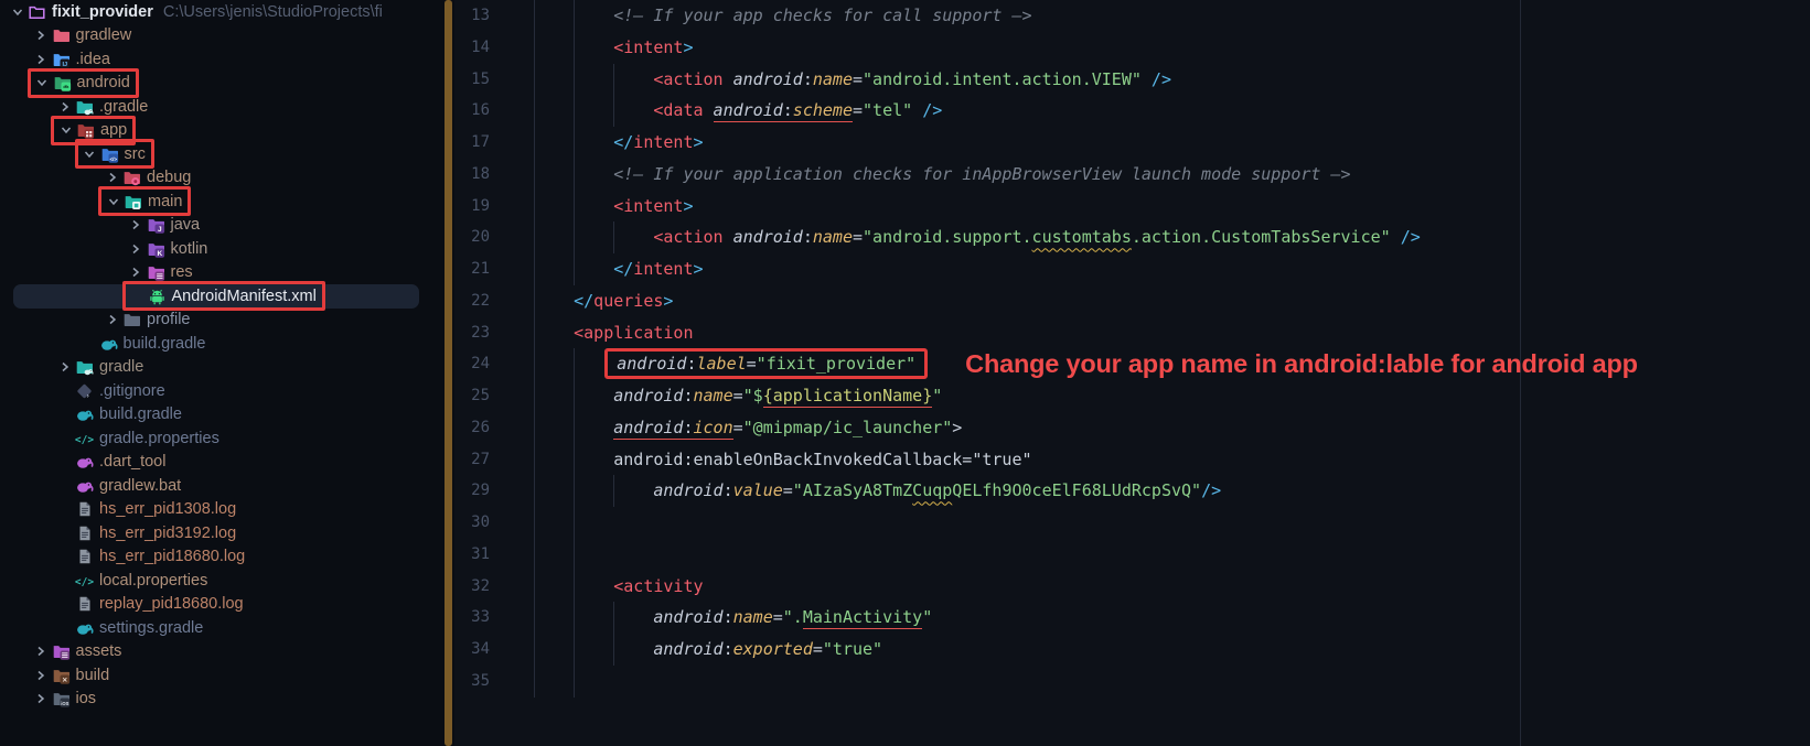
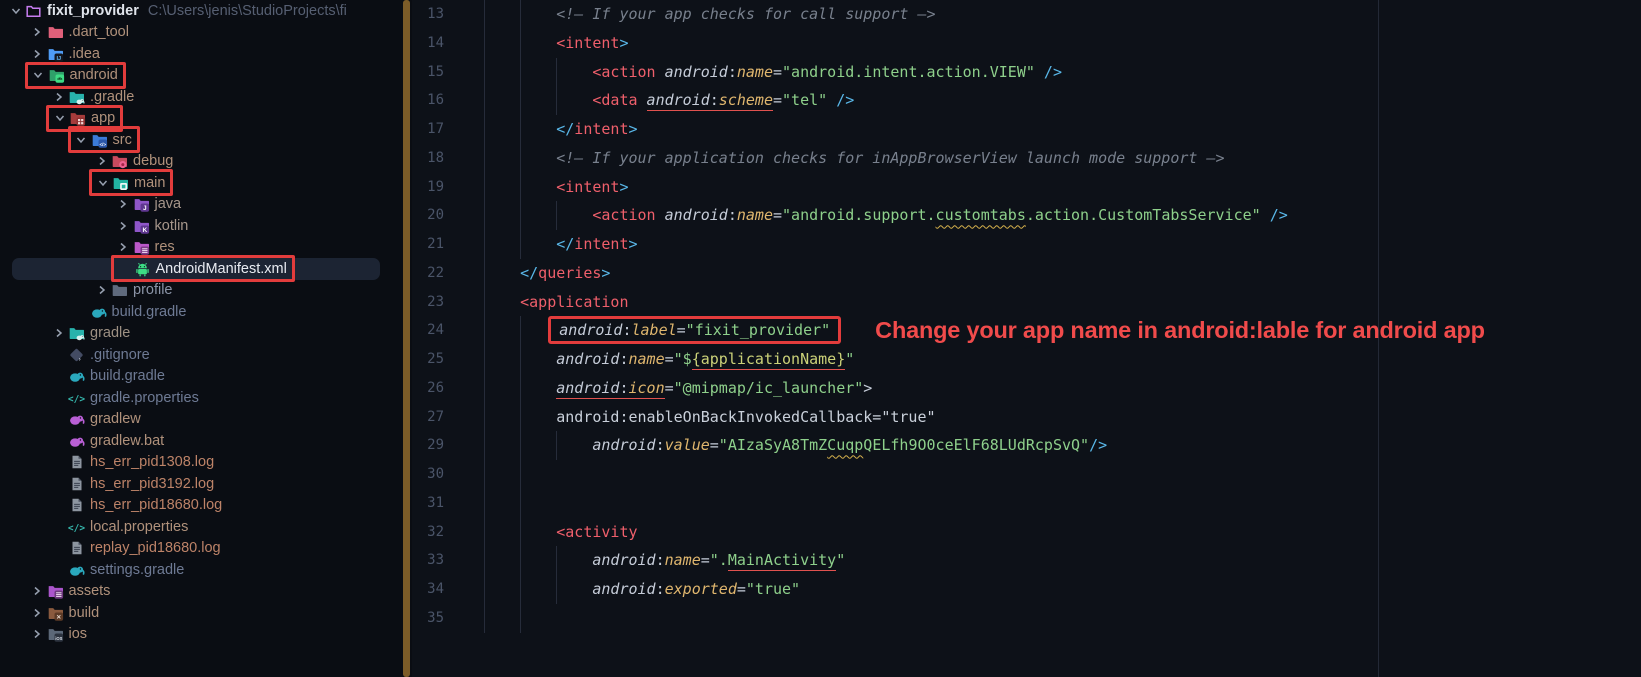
  fixit_provider
  C:\Users\jenis\StudioProjects\fi
- gradlew
+ .dart_tool
  .idea
  android
  .gradle
  app
  src
  debug
  main
  java
  kotlin
  res
  AndroidManifest.xml
  profile
  build.gradle
  gradle
  .gitignore
  build.gradle
  </>
  gradle.properties
- .dart_tool
+ gradlew
  gradlew.bat
  hs_err_pid1308.log
  hs_err_pid3192.log
  hs_err_pid18680.log
  </>
  local.properties
  replay_pid18680.log
  settings.gradle
  assets
  build
  ios
  13
  <!— If your app checks for call support —>
  14
  <intent>
  15
  <action android:name="android.intent.action.VIEW" />
  16
  <data android:scheme="tel" />
  17
  </intent>
  18
  <!— If your application checks for inAppBrowserView launch mode support —>
  19
  <intent>
  20
  <action android:name="android.support.customtabs.action.CustomTabsService" />
  21
  </intent>
  22
  </queries>
  23
  <application
  24
  android:label="fixit_provider" Change your app name in android:lable for android app
  25
  android:name="${applicationName}"
  26
  android:icon="@mipmap/ic_launcher">
  27
  android:enableOnBackInvokedCallback="true"
  29
  android:value="AIzaSyA8TmZCuqpQELfh9O0ceElF68LUdRcpSvQ"/>
  30
  31
  32
  <activity
  33
  android:name=".MainActivity"
  34
  android:exported="true"
  35
